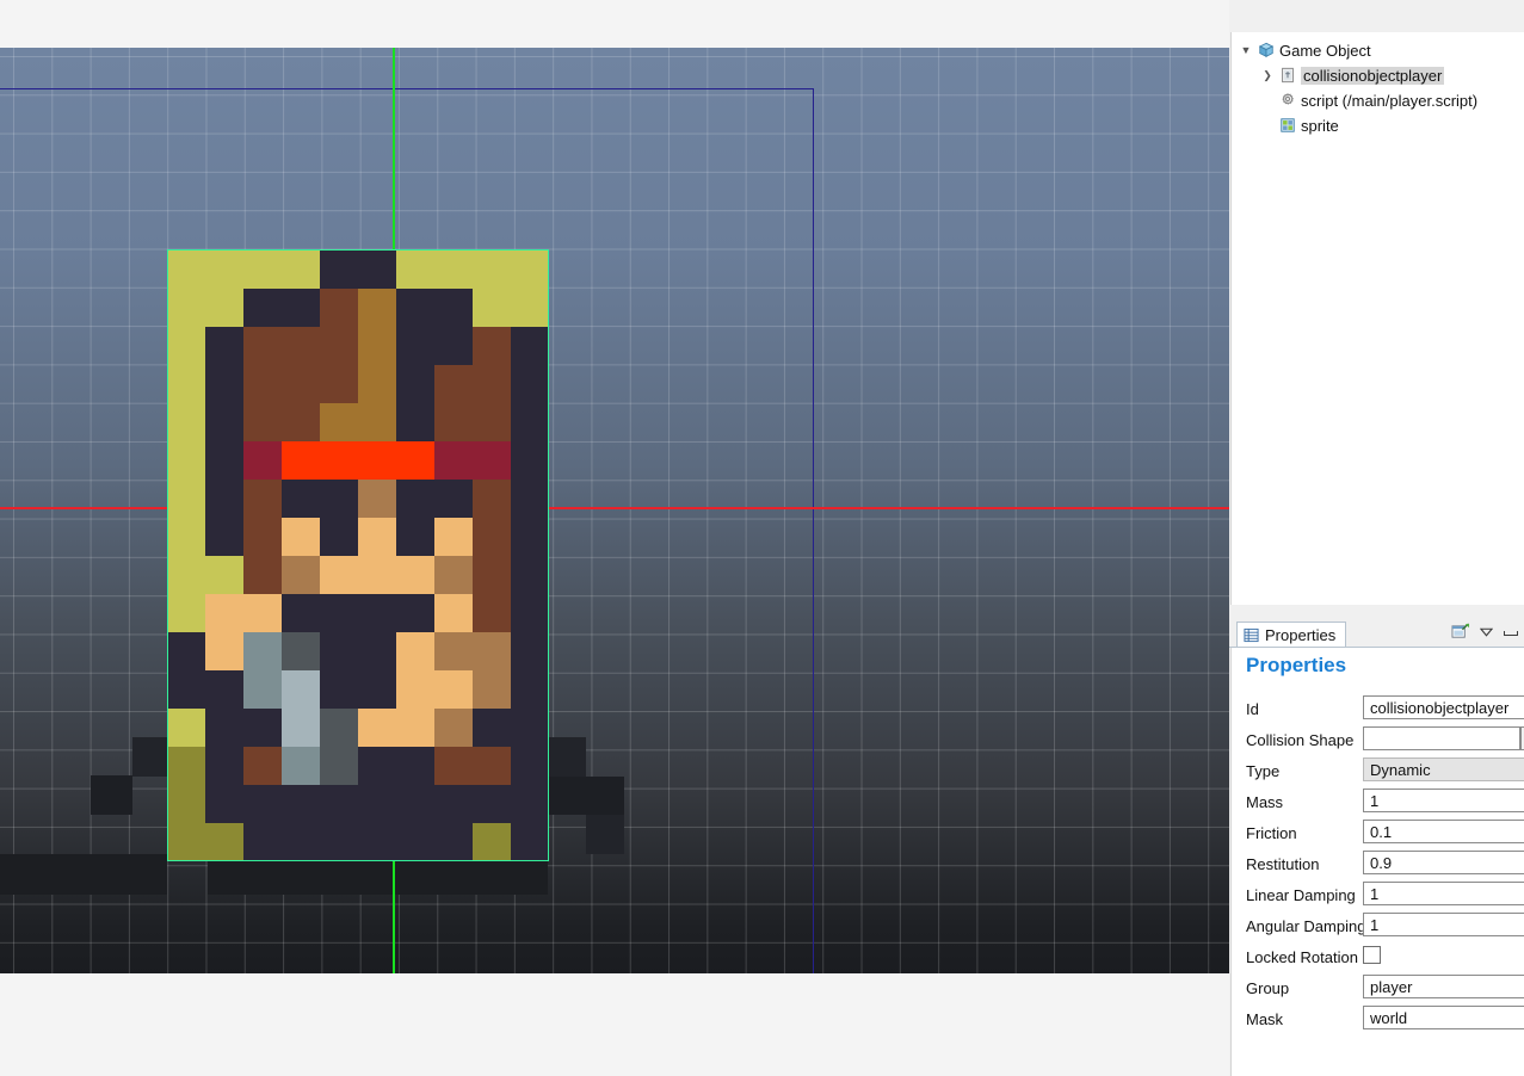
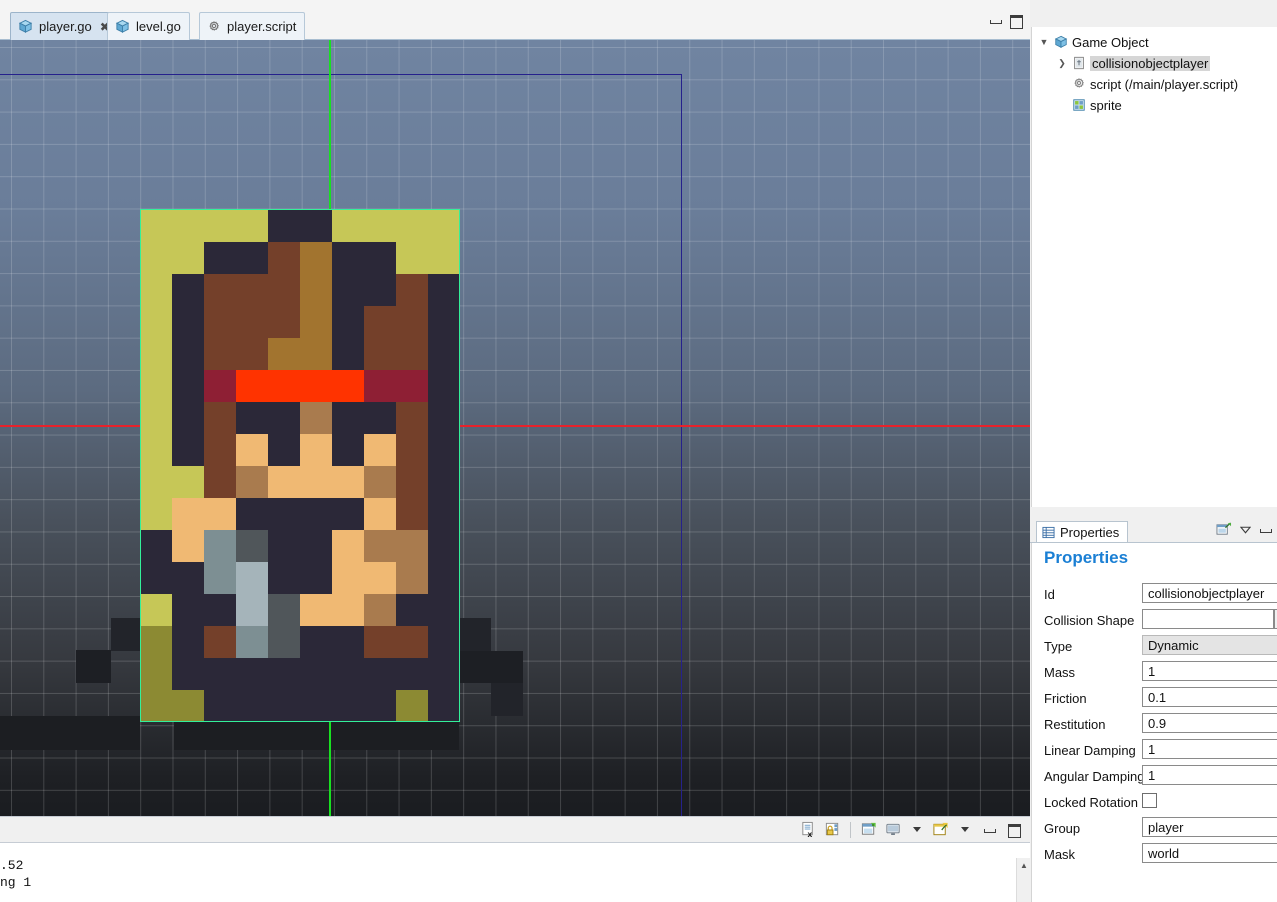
+ player.go
+ ✖
+ level.go
+ player.script
+ x
+ .52
+ ng 1
+ ▲
  ▼
  Game Object
  ❯
  collisionobjectplayer
  script (/main/player.script)
  sprite
  Properties
  Properties
  Id
  collisionobjectplayer
  Collision Shape
  Type
  Dynamic
  Mass
  1
  Friction
  0.1
  Restitution
  0.9
  Linear Damping
  1
  Angular Damping
  1
  Locked Rotation
  Group
  player
  Mask
  world
